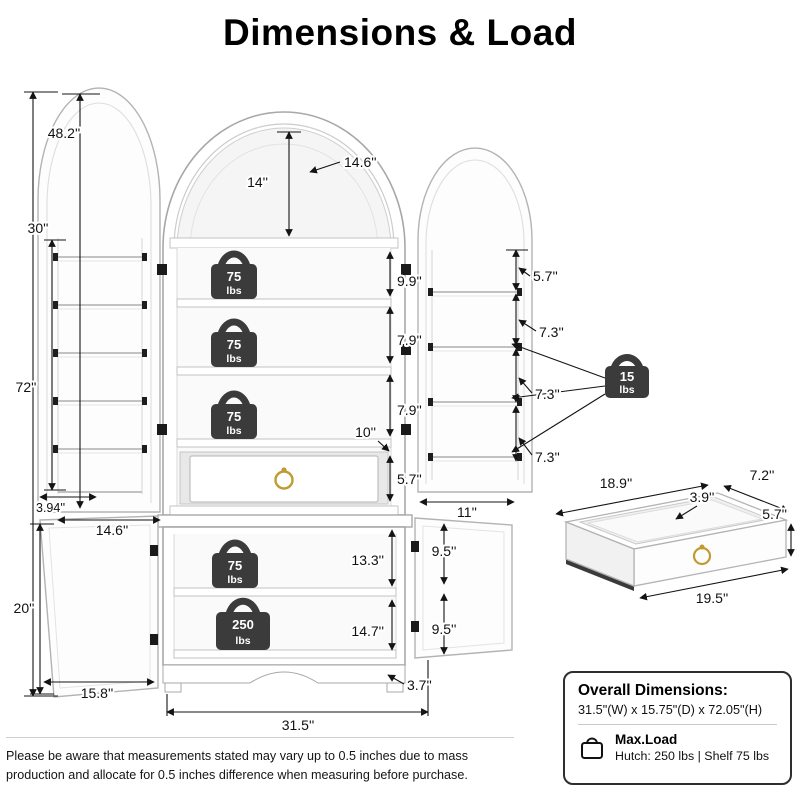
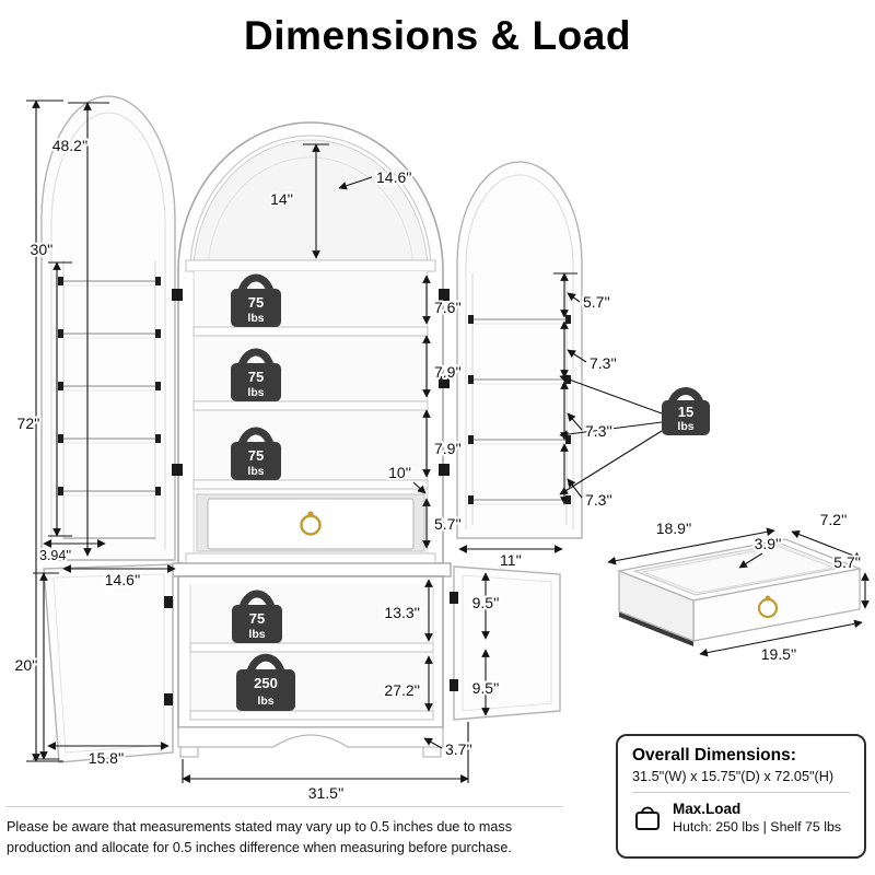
  Dimensions & Load
  75
  lbs
  75
  lbs
  75
  lbs
  75
  lbs
  250
  lbs
  15
  lbs
  48.2''
  30''
  72''
  14''
  14.6''
- 9.9''
+ 7.6''
  7.9''
  7.9''
  10''
  5.7''
  5.7''
  7.3''
  7.3''
  7.3''
  3.94''
  14.6''
  11''
  20''
  15.8''
  13.3''
- 14.7''
+ 27.2''
  9.5''
  9.5''
  3.7''
  31.5''
  18.9''
  3.9''
  7.2''
  5.7''
  19.5''
  Overall Dimensions:
  31.5"(W) x 15.75"(D) x 72.05"(H)
  Max.Load
  Hutch: 250 lbs | Shelf 75 lbs
  Please be aware that measurements stated may vary up to 0.5 inches due to mass production and allocate for 0.5 inches difference when measuring before purchase.
